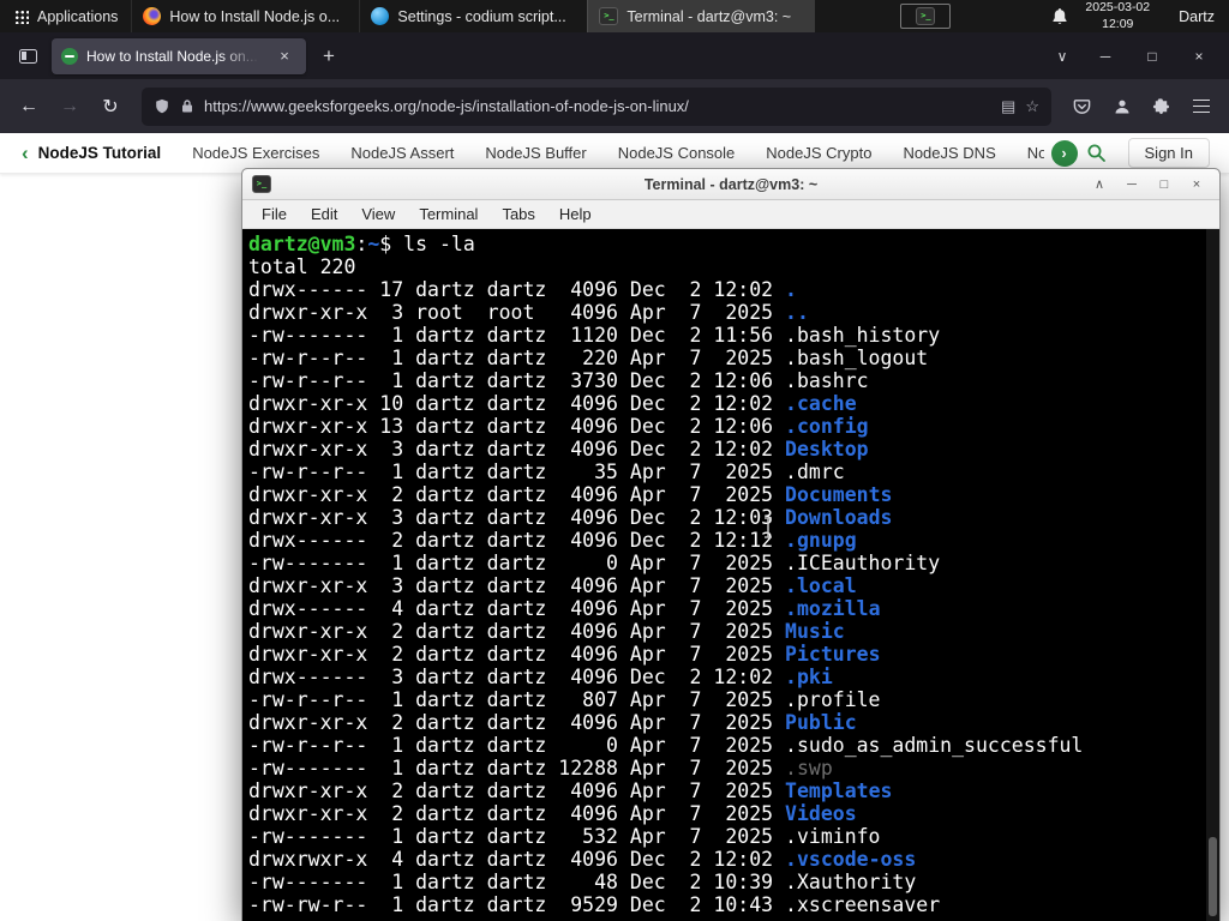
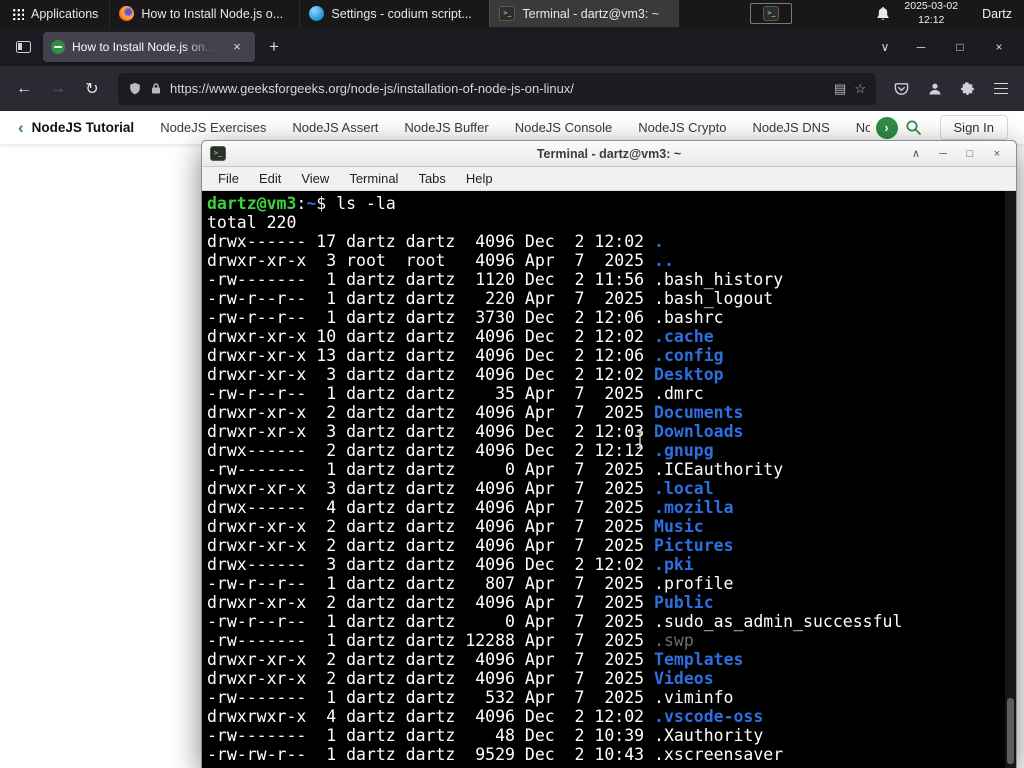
  Applications
  How to Install Node.js o...
  Settings - codium script...
  >_
  Terminal - dartz@vm3: ~
  >_
  2025-03-02
- 12:09
+ 12:12
  Dartz
  How to Install Node.js on...
  ×
  +
  ∨
  ─
  □
  ×
  ←
  →
  ↻
  https://www.geeksforgeeks.org/node-js/installation-of-node-js-on-linux/
  ▤
  ☆
  ‹
  NodeJS Tutorial
  NodeJS Exercises
  NodeJS Assert
  NodeJS Buffer
  NodeJS Console
  NodeJS Crypto
  NodeJS DNS
  ›
  Sign In
  >_
  Terminal - dartz@vm3: ~
  ∧
  ─
  □
  ×
  File
  Edit
  View
  Terminal
  Tabs
  Help
  dartz@vm3:~$ ls -la total 220 drwx------ 17 dartz dartz 4096 Dec 2 12:02 . drwxr-xr-x 3 root root 4096 Apr 7 2025 .. -rw------- 1 dartz dartz 1120 Dec 2 11:56 .bash_history -rw-r--r-- 1 dartz dartz 220 Apr 7 2025 .bash_logout -rw-r--r-- 1 dartz dartz 3730 Dec 2 12:06 .bashrc drwxr-xr-x 10 dartz dartz 4096 Dec 2 12:02 .cache drwxr-xr-x 13 dartz dartz 4096 Dec 2 12:06 .config drwxr-xr-x 3 dartz dartz 4096 Dec 2 12:02 Desktop -rw-r--r-- 1 dartz dartz 35 Apr 7 2025 .dmrc drwxr-xr-x 2 dartz dartz 4096 Apr 7 2025 Documents drwxr-xr-x 3 dartz dartz 4096 Dec 2 12:0 Downloads drwx------ 2 dartz dartz 4096 Dec 2 12:12 .gnupg -rw------- 1 dartz dartz 0 Apr 7 2025 .ICEauthority drwxr-xr-x 3 dartz dartz 4096 Apr 7 2025 .local drwx------ 4 dartz dartz 4096 Apr 7 2025 .mozilla drwxr-xr-x 2 dartz dartz 4096 Apr 7 2025 Music drwxr-xr-x 2 dartz dartz 4096 Apr 7 2025 Pictures drwx------ 3 dartz dartz 4096 Dec 2 12:02 .pki -rw-r--r-- 1 dartz dartz 807 Apr 7 2025 .profile drwxr-xr-x 2 dartz dartz 4096 Apr 7 2025 Public -rw-r--r-- 1 dartz dartz 0 Apr 7 2025 .sudo_as_admin_successful -rw------- 1 dartz dartz 12288 Apr 7 2025 .swp drwxr-xr-x 2 dartz dartz 4096 Apr 7 2025 Templates drwxr-xr-x 2 dartz dartz 4096 Apr 7 2025 Videos -rw------- 1 dartz dartz 532 Apr 7 2025 .viminfo drwxrwxr-x 4 dartz dartz 4096 Dec 2 12:02 .vscode-oss -rw------- 1 dartz dartz 48 Dec 2 10:39 .Xauthority -rw-rw-r-- 1 dartz dartz 9529 Dec 2 10:43 .xscreensaver
